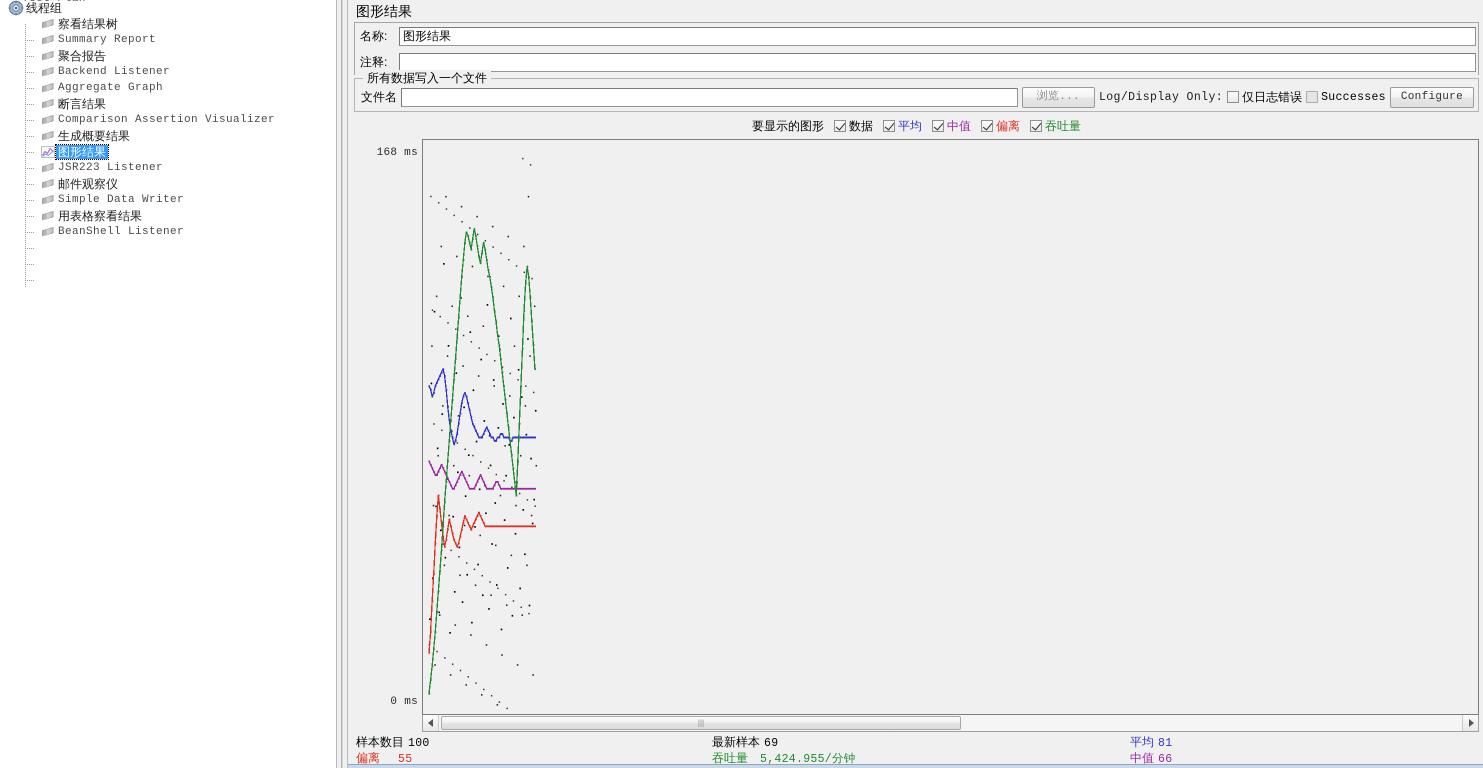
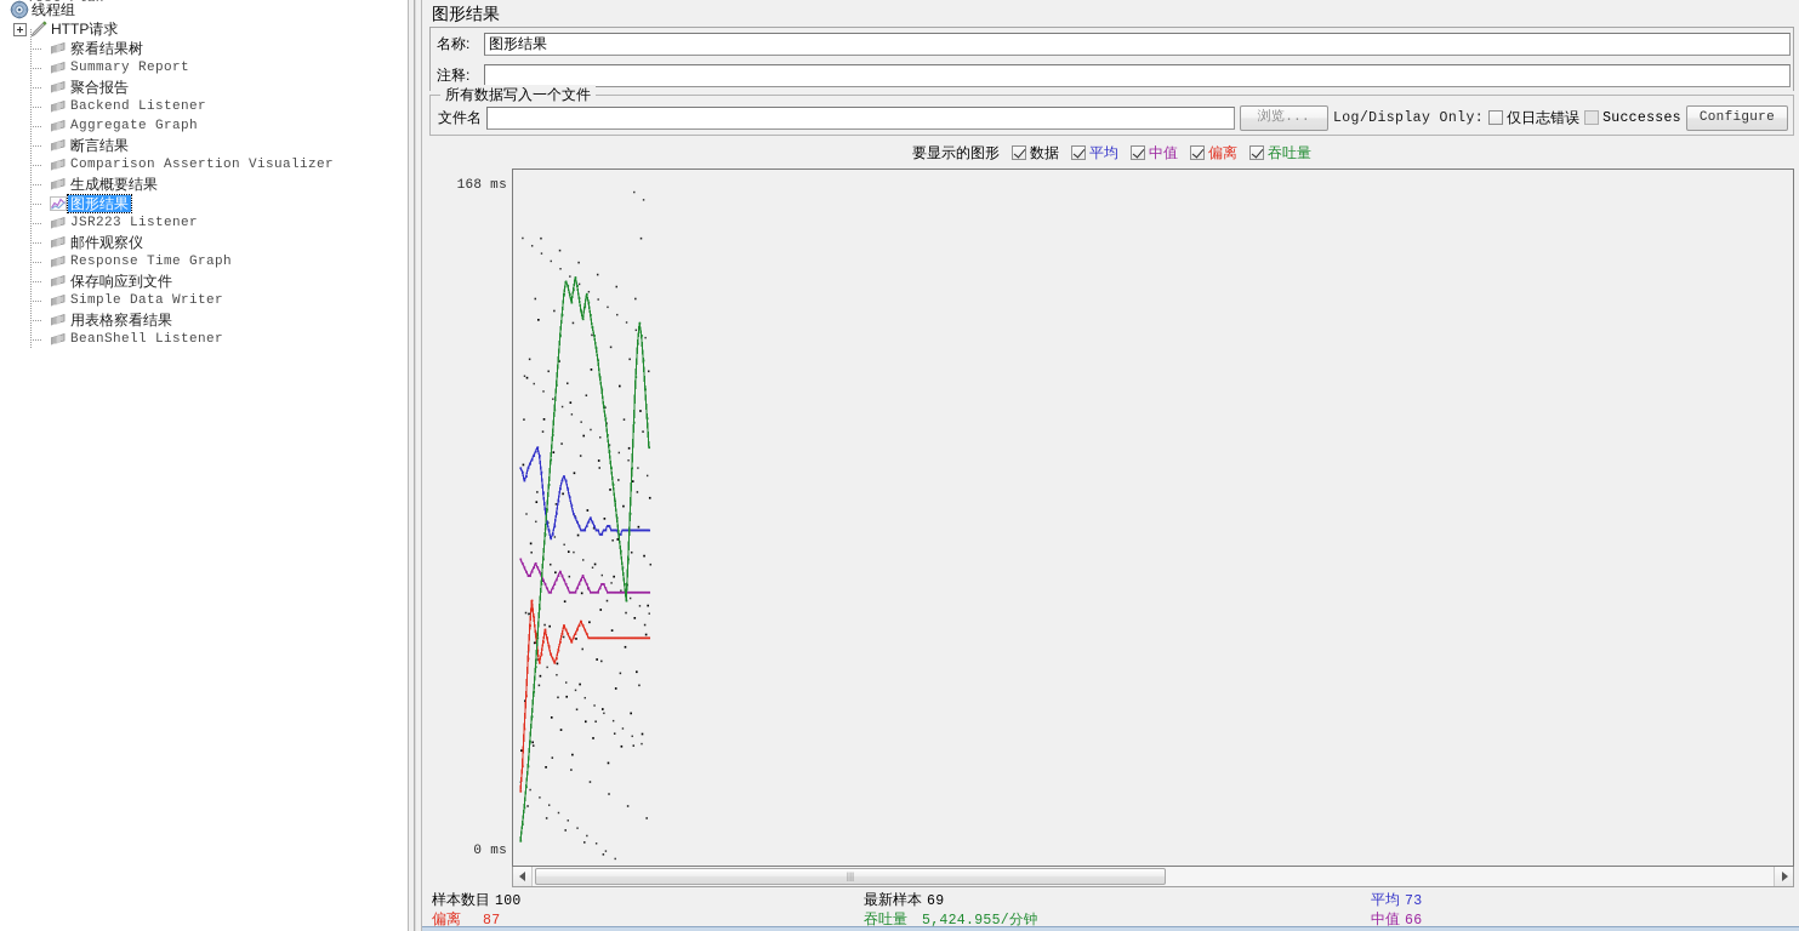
  线程组
+ HTTP请求
  察看结果树
  Summary Report
  聚合报告
  Backend Listener
  Aggregate Graph
  断言结果
  Comparison Assertion Visualizer
  生成概要结果
  图形结果
  JSR223 Listener
  邮件观察仪
+ Response Time Graph
+ 保存响应到文件
  Simple Data Writer
  用表格察看结果
  BeanShell Listener
  图形结果
  名称:
  图形结果
  注释:
  所有数据写入一个文件
  文件名
  浏览...
  Log/Display Only:
  仅日志错误
  Successes
  Configure
  要显示的图形
  数据
  平均
  中值
  偏离
  吞吐量
  168 ms
  0 ms
  样本数目
  100
  偏离
- 55
+ 87
  最新样本
  69
  吞吐量
  5,424.955/分钟
  平均
- 81
+ 73
  中值
  66
